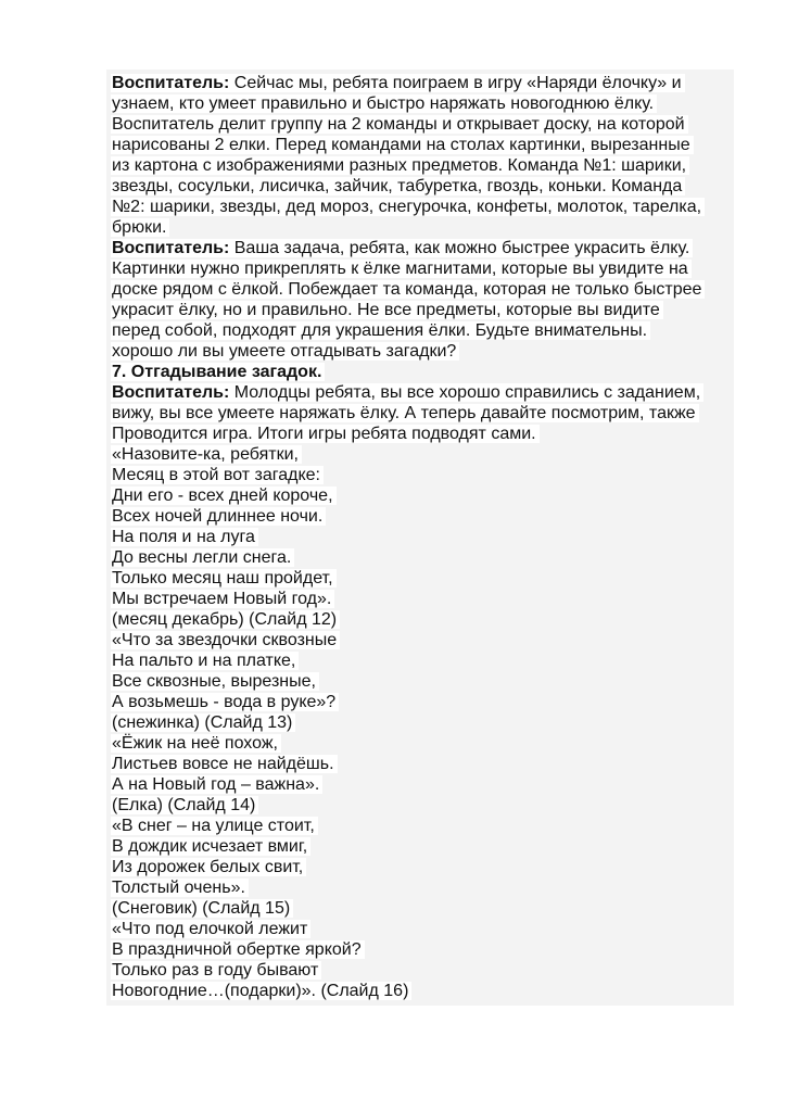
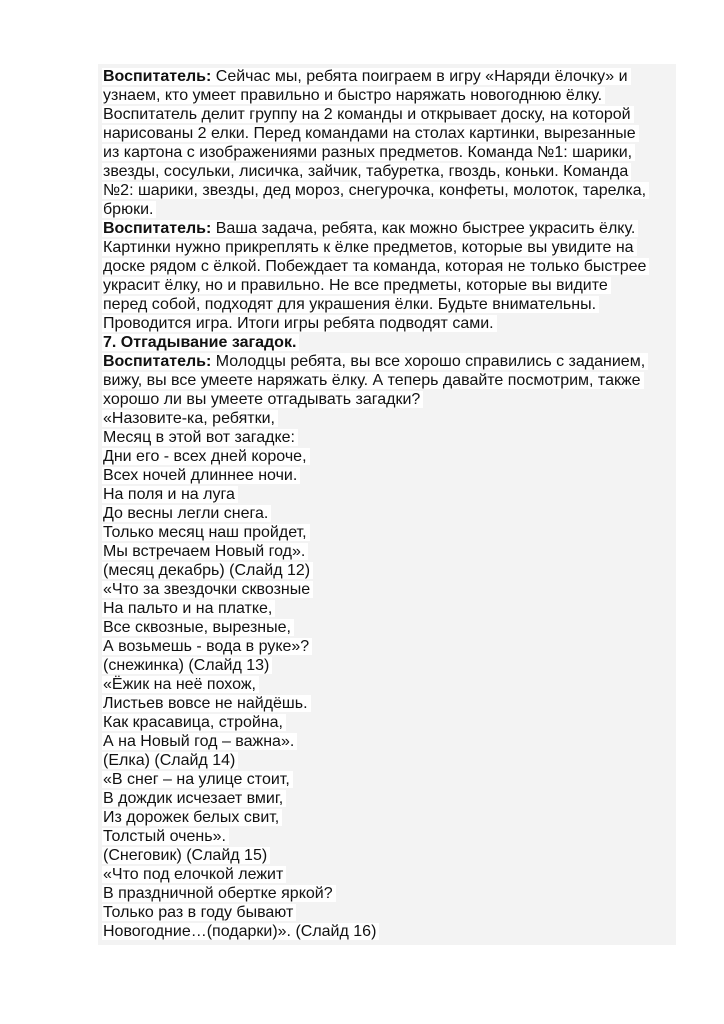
  Воспитатель: Сейчас мы, ребята поиграем в игру «Наряди ёлочку» и
  узнаем, кто умеет правильно и быстро наряжать новогоднюю ёлку.
  Воспитатель делит группу на 2 команды и открывает доску, на которой
  нарисованы 2 елки. Перед командами на столах картинки, вырезанные
  из картона с изображениями разных предметов. Команда №1: шарики,
  звезды, сосульки, лисичка, зайчик, табуретка, гвоздь, коньки. Команда
  №2: шарики, звезды, дед мороз, снегурочка, конфеты, молоток, тарелка,
  брюки.
  Воспитатель: Ваша задача, ребята, как можно быстрее украсить ёлку.
- Картинки нужно прикреплять к ёлке магнитами, которые вы увидите на
+ Картинки нужно прикреплять к ёлке предметов, которые вы увидите на
  доске рядом с ёлкой. Побеждает та команда, которая не только быстрее
  украсит ёлку, но и правильно. Не все предметы, которые вы видите
  перед собой, подходят для украшения ёлки. Будьте внимательны.
- хорошо ли вы умеете отгадывать загадки?
+ Проводится игра. Итоги игры ребята подводят сами.
  7. Отгадывание загадок.
  Воспитатель: Молодцы ребята, вы все хорошо справились с заданием,
  вижу, вы все умеете наряжать ёлку. А теперь давайте посмотрим, также
- Проводится игра. Итоги игры ребята подводят сами.
+ хорошо ли вы умеете отгадывать загадки?
  «Назовите-ка, ребятки,
  Месяц в этой вот загадке:
  Дни его - всех дней короче,
  Всех ночей длиннее ночи.
  На поля и на луга
  До весны легли снега.
  Только месяц наш пройдет,
  Мы встречаем Новый год».
  (месяц декабрь) (Слайд 12)
  «Что за звездочки сквозные
  На пальто и на платке,
  Все сквозные, вырезные,
  А возьмешь - вода в руке»?
  (снежинка) (Слайд 13)
  «Ёжик на неё похож,
  Листьев вовсе не найдёшь.
+ Как красавица, стройна,
  А на Новый год – важна».
  (Елка) (Слайд 14)
  «В снег – на улице стоит,
  В дождик исчезает вмиг,
  Из дорожек белых свит,
  Толстый очень».
  (Снеговик) (Слайд 15)
  «Что под елочкой лежит
  В праздничной обертке яркой?
  Только раз в году бывают
  Новогодние…(подарки)». (Слайд 16)
